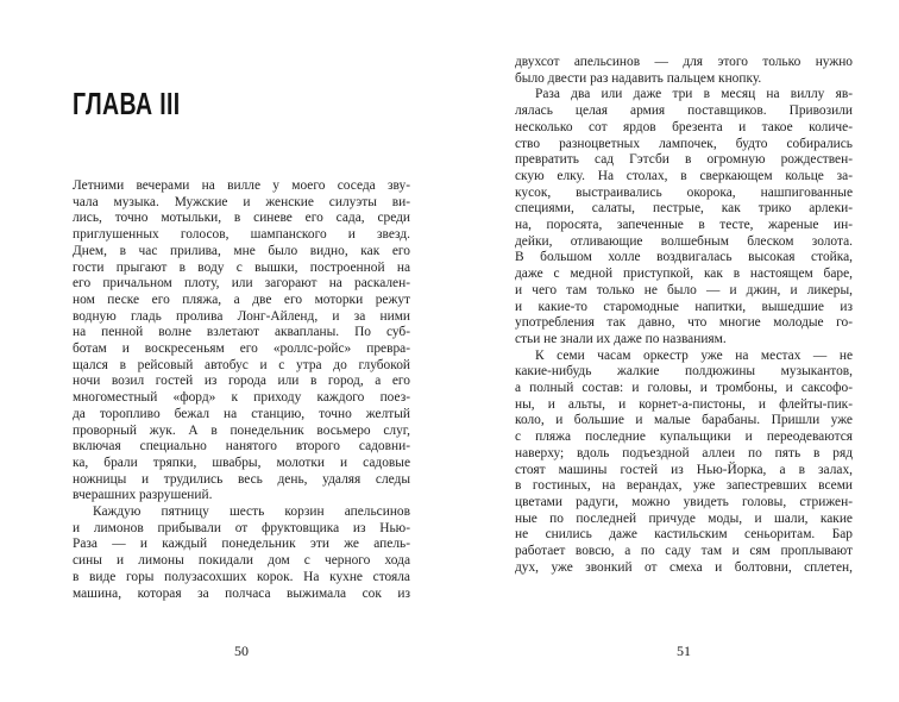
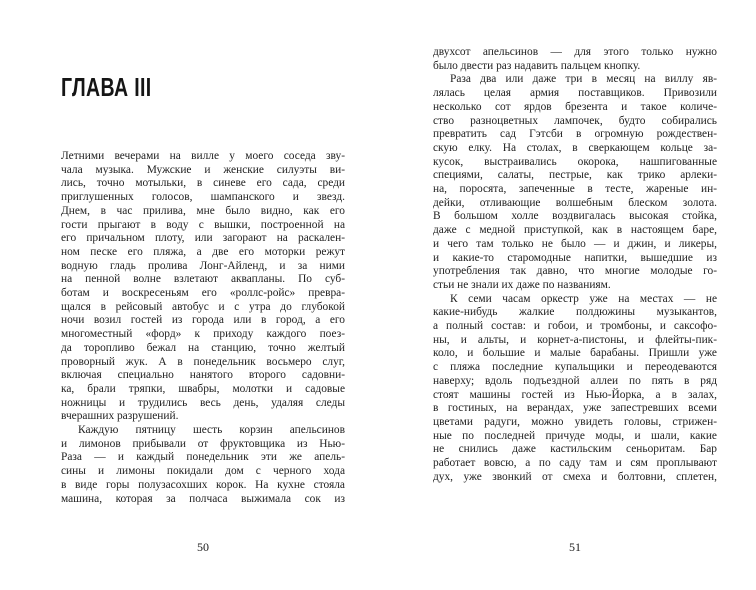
  ГЛАВА III
  Летними вечерами на вилле у моего соседа зву-
  чала музыка. Мужские и женские силуэты ви-
  лись, точно мотыльки, в синеве его сада, среди
  приглушенных голосов, шампанского и звезд.
  Днем, в час прилива, мне было видно, как его
  гости прыгают в воду с вышки, построенной на
  его причальном плоту, или загорают на раскален-
  ном песке его пляжа, а две его моторки режут
  водную гладь пролива Лонг-Айленд, и за ними
  на пенной волне взлетают аквапланы. По суб-
  ботам и воскресеньям его «роллс-ройс» превра-
  щался в рейсовый автобус и с утра до глубокой
  ночи возил гостей из города или в город, а его
  многоместный «форд» к приходу каждого поез-
  да торопливо бежал на станцию, точно желтый
  проворный жук. А в понедельник восьмеро слуг,
  включая специально нанятого второго садовни-
  ка, брали тряпки, швабры, молотки и садовые
  ножницы и трудились весь день, удаляя следы
  вчерашних разрушений.
  Каждую пятницу шесть корзин апельсинов
  и лимонов прибывали от фруктовщика из Нью-
  Раза — и каждый понедельник эти же апель-
  сины и лимоны покидали дом с черного хода
  в виде горы полузасохших корок. На кухне стояла
  машина, которая за полчаса выжимала сок из
  50
  двухсот апельсинов — для этого только нужно
  было двести раз надавить пальцем кнопку.
  Раза два или даже три в месяц на виллу яв-
  лялась целая армия поставщиков. Привозили
  несколько сот ярдов брезента и такое количе-
  ство разноцветных лампочек, будто собирались
  превратить сад Гэтсби в огромную рождествен-
  скую елку. На столах, в сверкающем кольце за-
  кусок, выстраивались окорока, нашпигованные
  специями, салаты, пестрые, как трико арлеки-
  на, поросята, запеченные в тесте, жареные ин-
  дейки, отливающие волшебным блеском золота.
  В большом холле воздвигалась высокая стойка,
  даже с медной приступкой, как в настоящем баре,
  и чего там только не было — и джин, и ликеры,
  и какие-то старомодные напитки, вышедшие из
  употребления так давно, что многие молодые го-
  стьи не знали их даже по названиям.
  К семи часам оркестр уже на местах — не
  какие-нибудь жалкие полдюжины музыкантов,
- а полный состав: и головы, и тромбоны, и саксофо-
+ а полный состав: и гобои, и тромбоны, и саксофо-
  ны, и альты, и корнет-а-пистоны, и флейты-пик-
  коло, и большие и малые барабаны. Пришли уже
  с пляжа последние купальщики и переодеваются
  наверху; вдоль подъездной аллеи по пять в ряд
  стоят машины гостей из Нью-Йорка, а в залах,
  в гостиных, на верандах, уже запестревших всеми
  цветами радуги, можно увидеть головы, стрижен-
  ные по последней причуде моды, и шали, какие
  не снились даже кастильским сеньоритам. Бар
  работает вовсю, а по саду там и сям проплывают
  дух, уже звонкий от смеха и болтовни, сплетен,
  51
